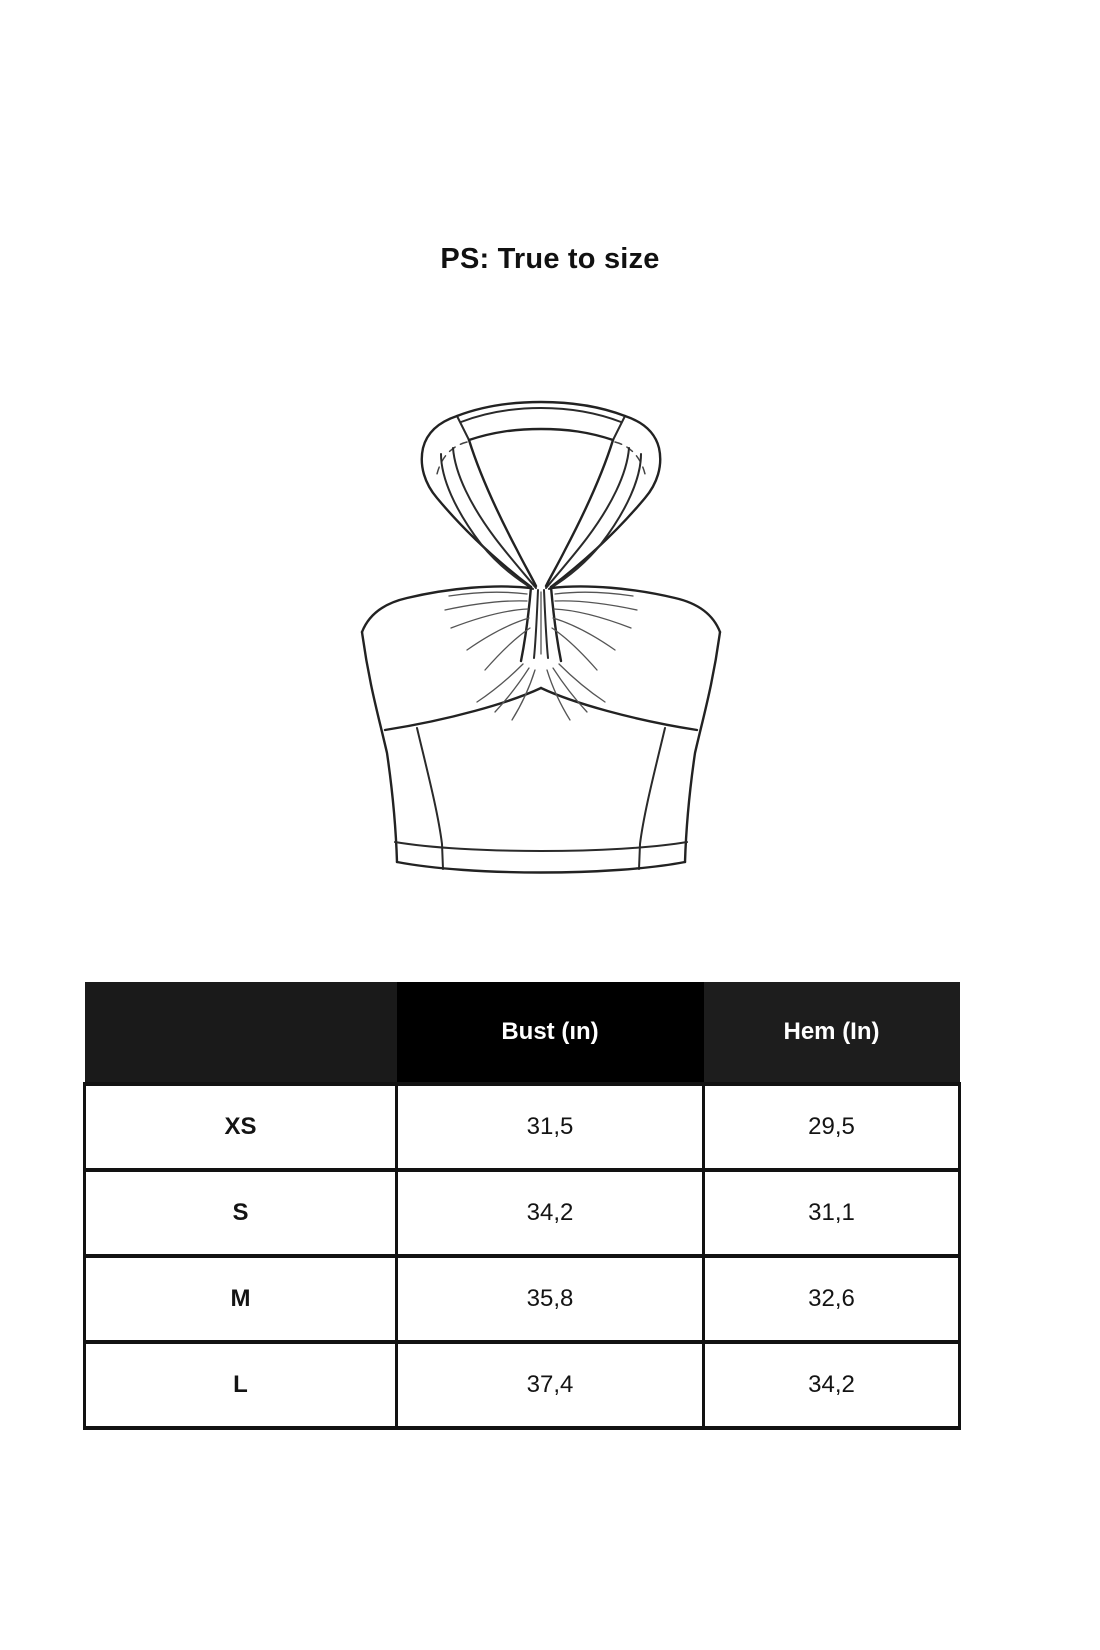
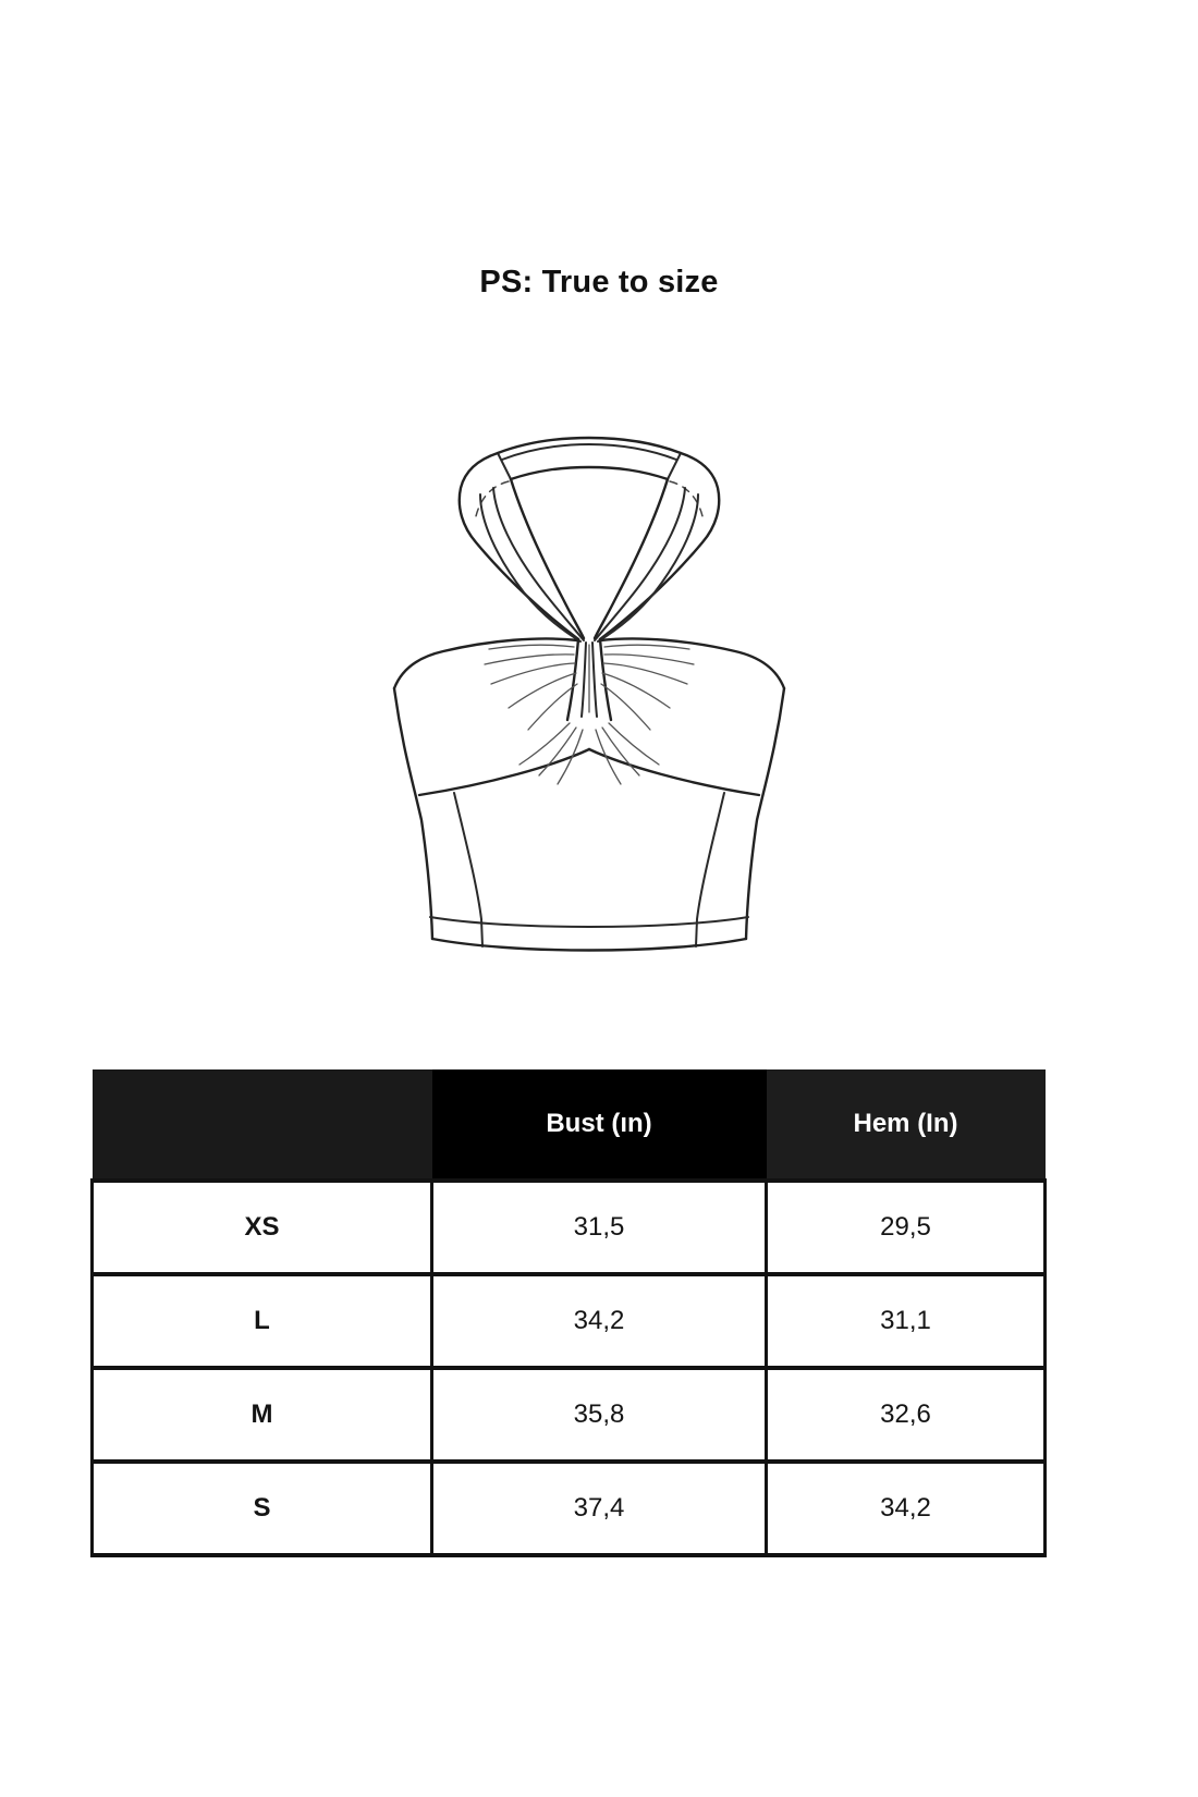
  PS: True to size
  	Bust (ın)	Hem (In)
  XS	31,5	29,5
- S	34,2	31,1
+ L	34,2	31,1
  M	35,8	32,6
- L	37,4	34,2
+ S	37,4	34,2
